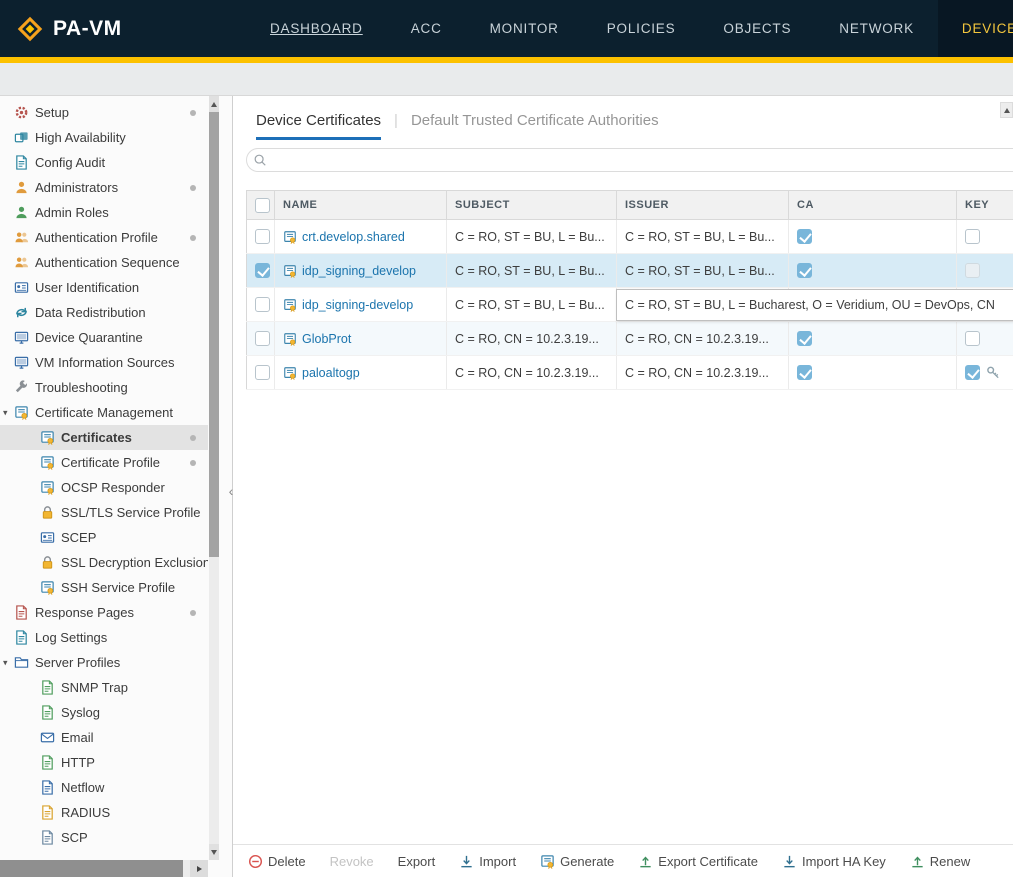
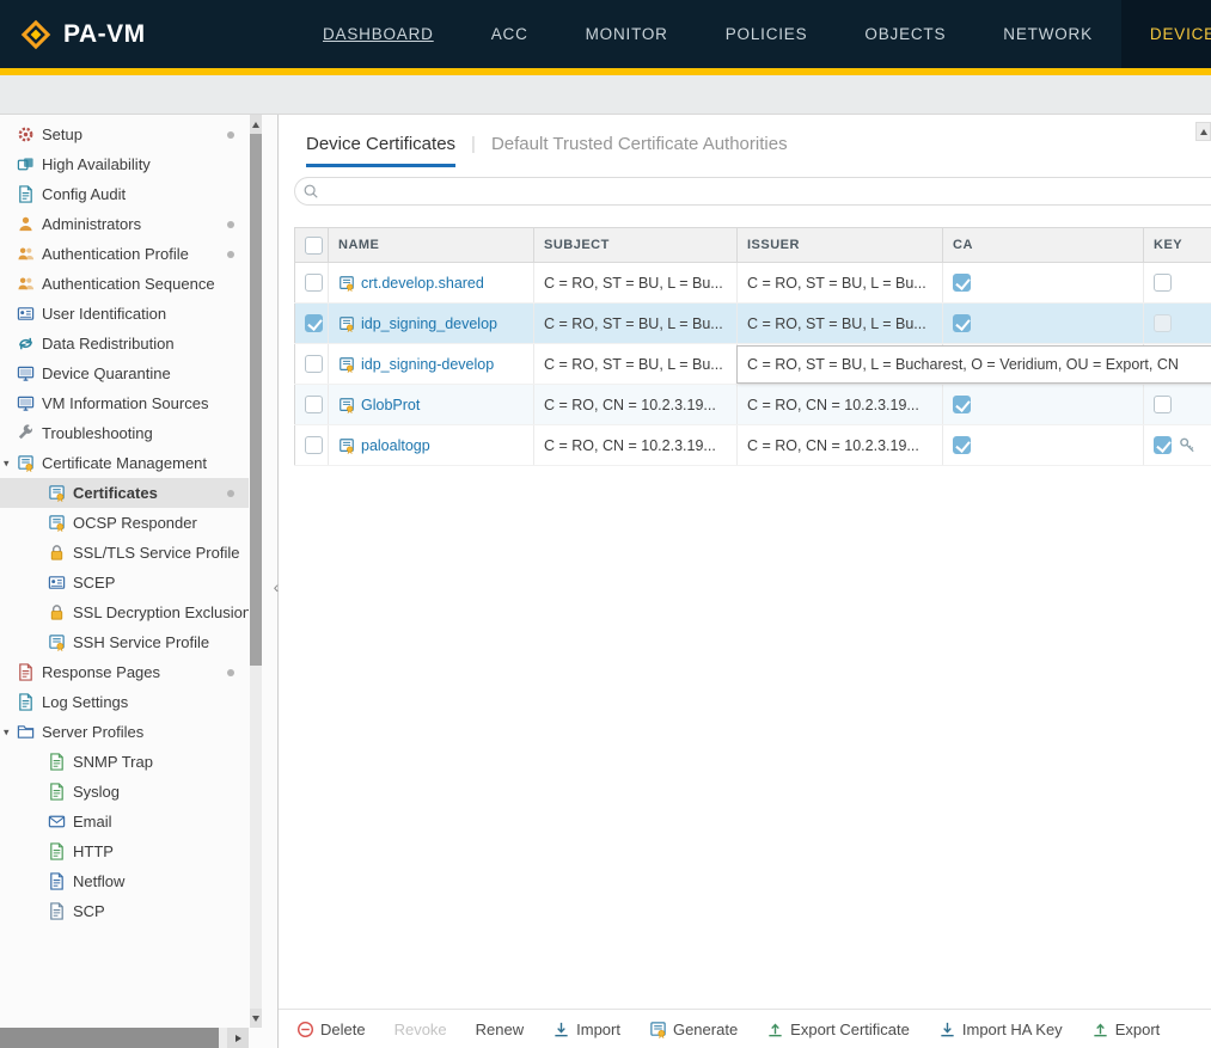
  PA-VM
  DASHBOARD
  ACC
  MONITOR
  POLICIES
  OBJECTS
  NETWORK
  DEVICE
  Setup
  High Availability
  Config Audit
  Administrators
- Admin Roles
  Authentication Profile
  Authentication Sequence
  User Identification
  Data Redistribution
  Device Quarantine
  VM Information Sources
  Troubleshooting
  ▾
  Certificate Management
  Certificates
- Certificate Profile
  OCSP Responder
  SSL/TLS Service Profile
  SCEP
  SSL Decryption Exclusion
  SSH Service Profile
  Response Pages
  Log Settings
  ▾
  Server Profiles
  SNMP Trap
  Syslog
  Email
  HTTP
  Netflow
- RADIUS
  SCP
  ‹
  Device Certificates
  |
  Default Trusted Certificate Authorities
  	NAME	SUBJECT	ISSUER	CA	KEY
  	crt.develop.shared	C = RO, ST = BU, L = Bu...	C = RO, ST = BU, L = Bu...
  	idp_signing_develop	C = RO, ST = BU, L = Bu...	C = RO, ST = BU, L = Bu...
- 	idp_signing-develop	C = RO, ST = BU, L = Bu...	C = RO, ST = BU, L = Bucharest, O = Veridium, OU = DevOps, CN
+ 	idp_signing-develop	C = RO, ST = BU, L = Bu...	C = RO, ST = BU, L = Bucharest, O = Veridium, OU = Export, CN
  	GlobProt	C = RO, CN = 10.2.3.19...	C = RO, CN = 10.2.3.19...
  	paloaltogp	C = RO, CN = 10.2.3.19...	C = RO, CN = 10.2.3.19...
  Delete
  Revoke
- Export
+ Renew
  Import
  Generate
  Export Certificate
  Import HA Key
- Renew
+ Export
